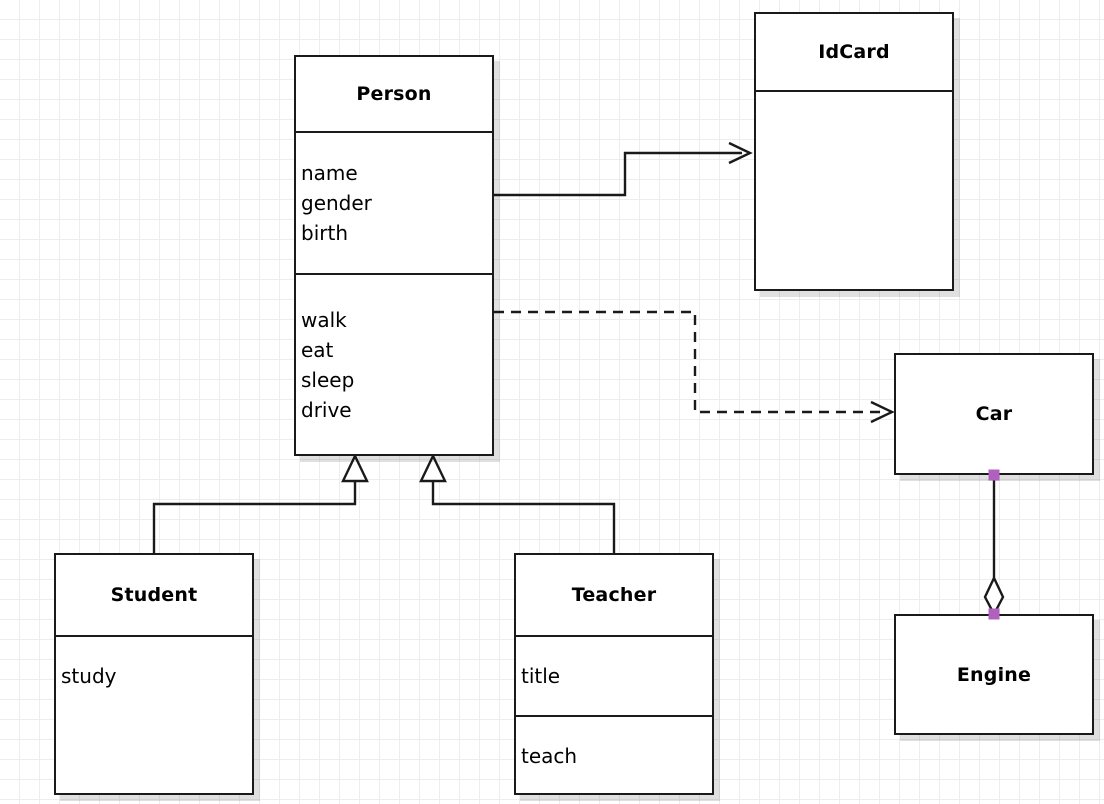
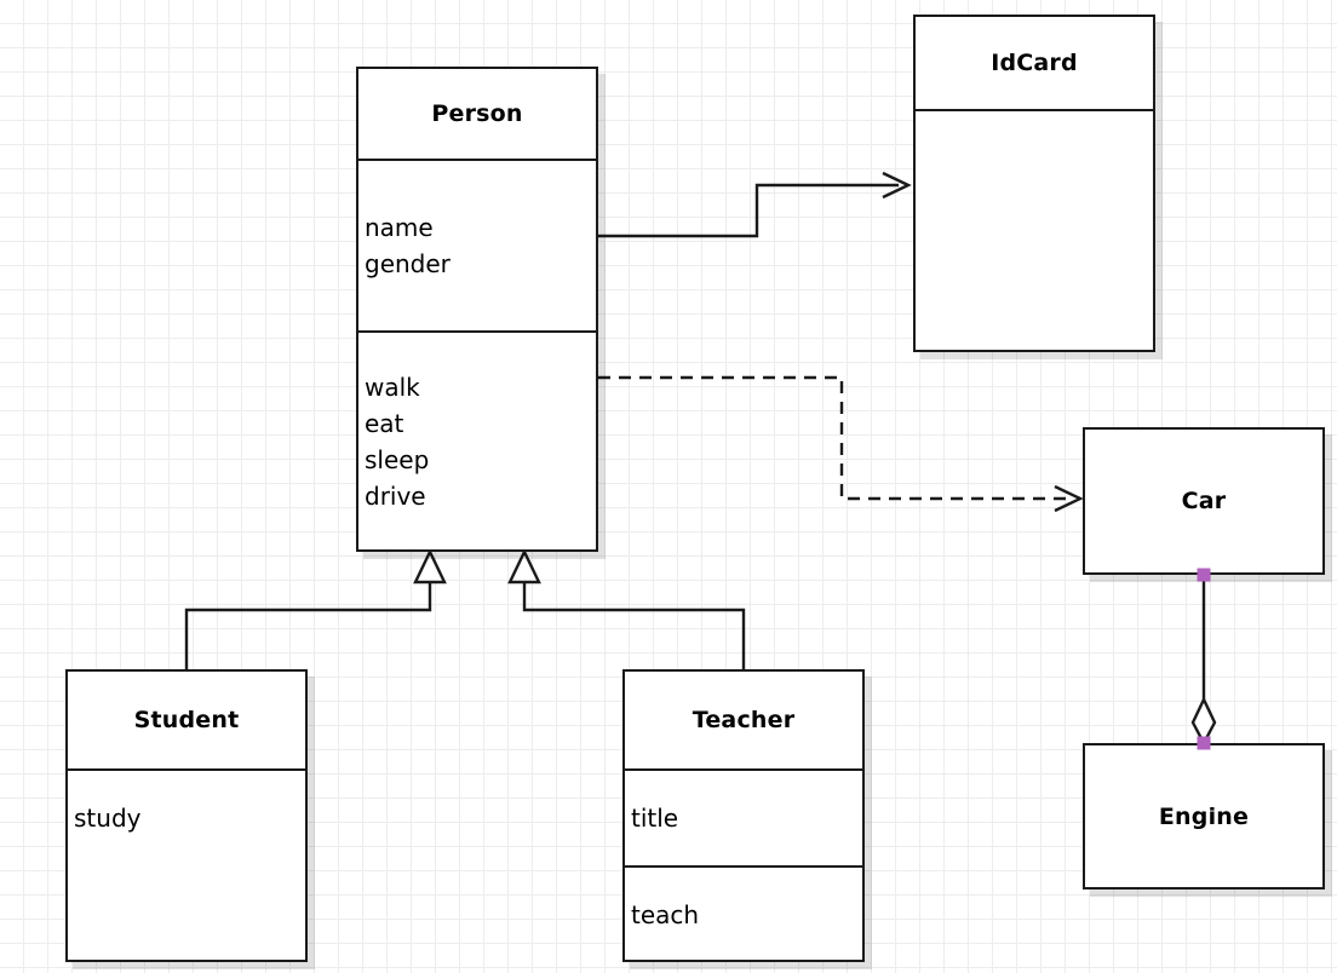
  Person
  name
  gender
- birth
  walk
  eat
  sleep
  drive
  IdCard
  Car
  Engine
  Student
  study
  Teacher
  title
  teach
